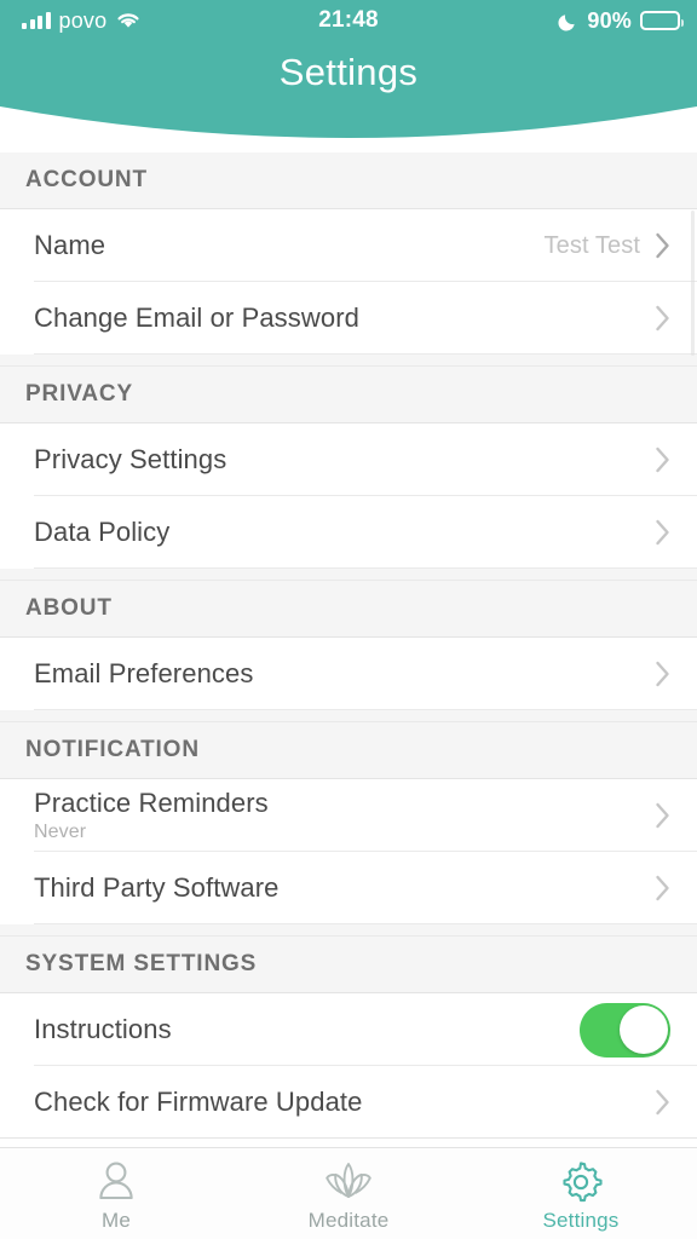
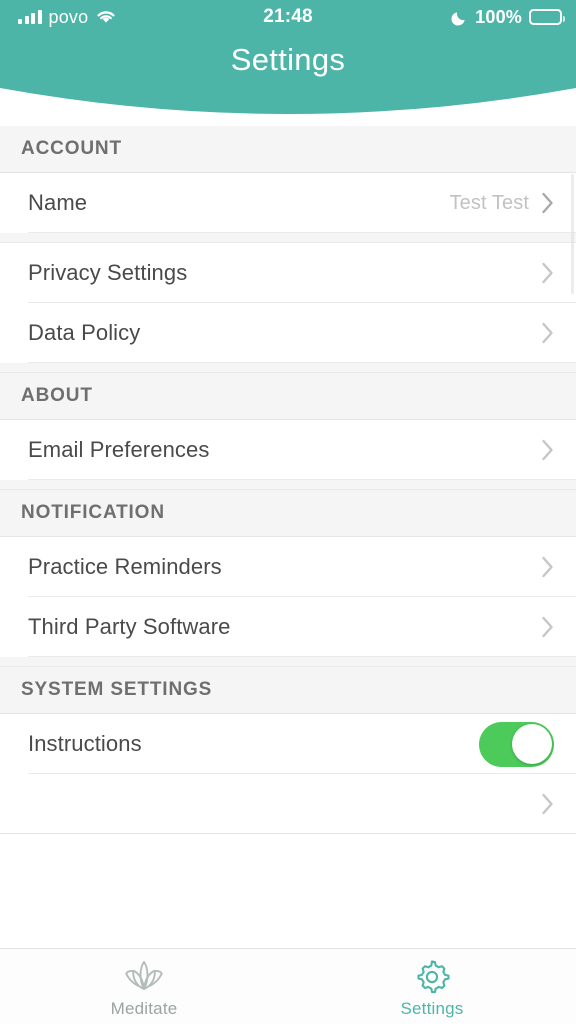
  povo
  21:48
- 90%
+ 100%
  Settings
  ACCOUNT
  Name
  Test Test
- Change Email or Password
- PRIVACY
  Privacy Settings
  Data Policy
  ABOUT
  Email Preferences
  NOTIFICATION
  Practice Reminders
- Never
  Third Party Software
  SYSTEM SETTINGS
  Instructions
- Check for Firmware Update
- Me
  Meditate
  Settings
